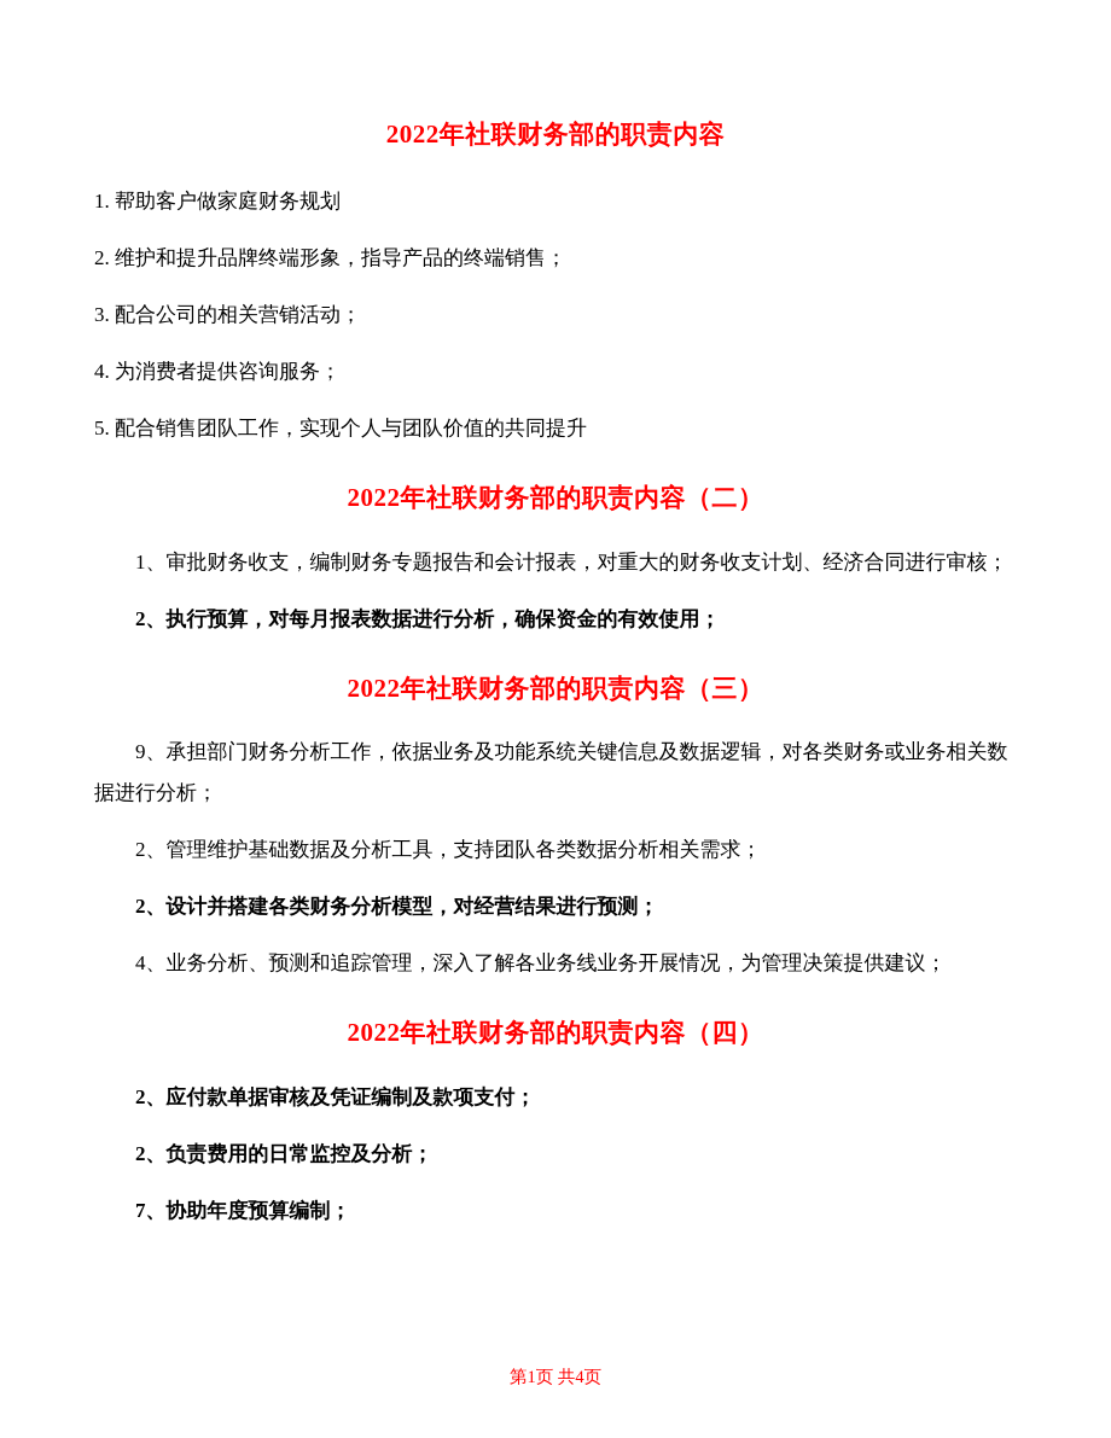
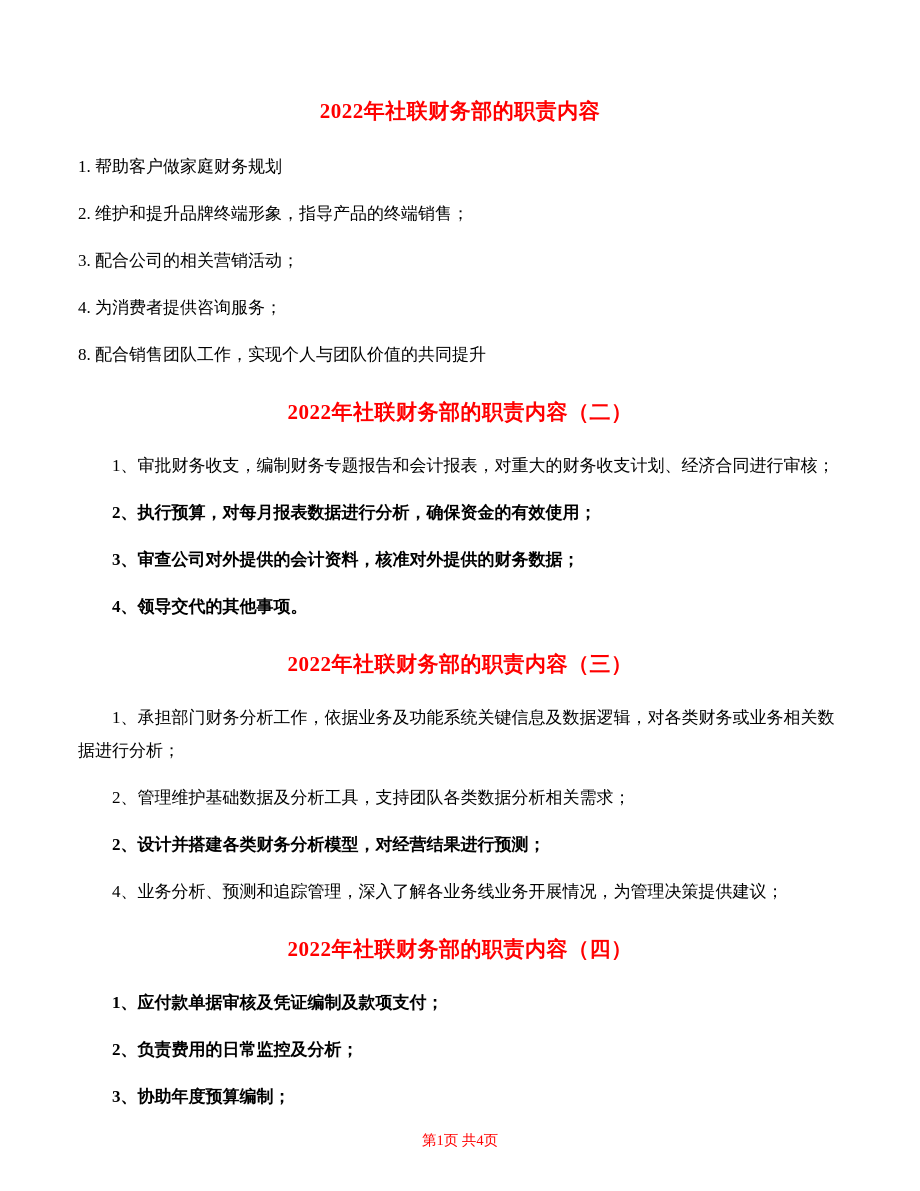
  2022年社联财务部的职责内容
  1. 帮助客户做家庭财务规划
  2. 维护和提升品牌终端形象，指导产品的终端销售；
  3. 配合公司的相关营销活动；
  4. 为消费者提供咨询服务；
- 5. 配合销售团队工作，实现个人与团队价值的共同提升
+ 8. 配合销售团队工作，实现个人与团队价值的共同提升
  2022年社联财务部的职责内容（二）
  1、审批财务收支，编制财务专题报告和会计报表，对重大的财务收支计划、经济合同进行审核；
  2、执行预算，对每月报表数据进行分析，确保资金的有效使用；
+ 3、审查公司对外提供的会计资料，核准对外提供的财务数据；
+ 4、领导交代的其他事项。
  2022年社联财务部的职责内容（三）
- 9、承担部门财务分析工作，依据业务及功能系统关键信息及数据逻辑，对各类财务或业务相关数据进行分析；
+ 1、承担部门财务分析工作，依据业务及功能系统关键信息及数据逻辑，对各类财务或业务相关数据进行分析；
  2、管理维护基础数据及分析工具，支持团队各类数据分析相关需求；
  2、设计并搭建各类财务分析模型，对经营结果进行预测；
  4、业务分析、预测和追踪管理，深入了解各业务线业务开展情况，为管理决策提供建议；
  2022年社联财务部的职责内容（四）
- 2、应付款单据审核及凭证编制及款项支付；
+ 1、应付款单据审核及凭证编制及款项支付；
  2、负责费用的日常监控及分析；
- 7、协助年度预算编制；
+ 3、协助年度预算编制；
  第1页 共4页
